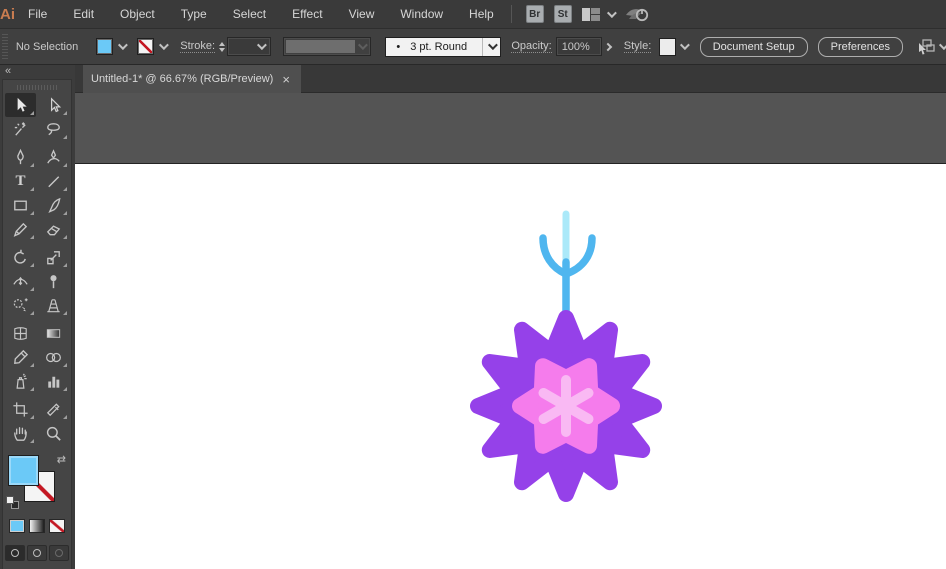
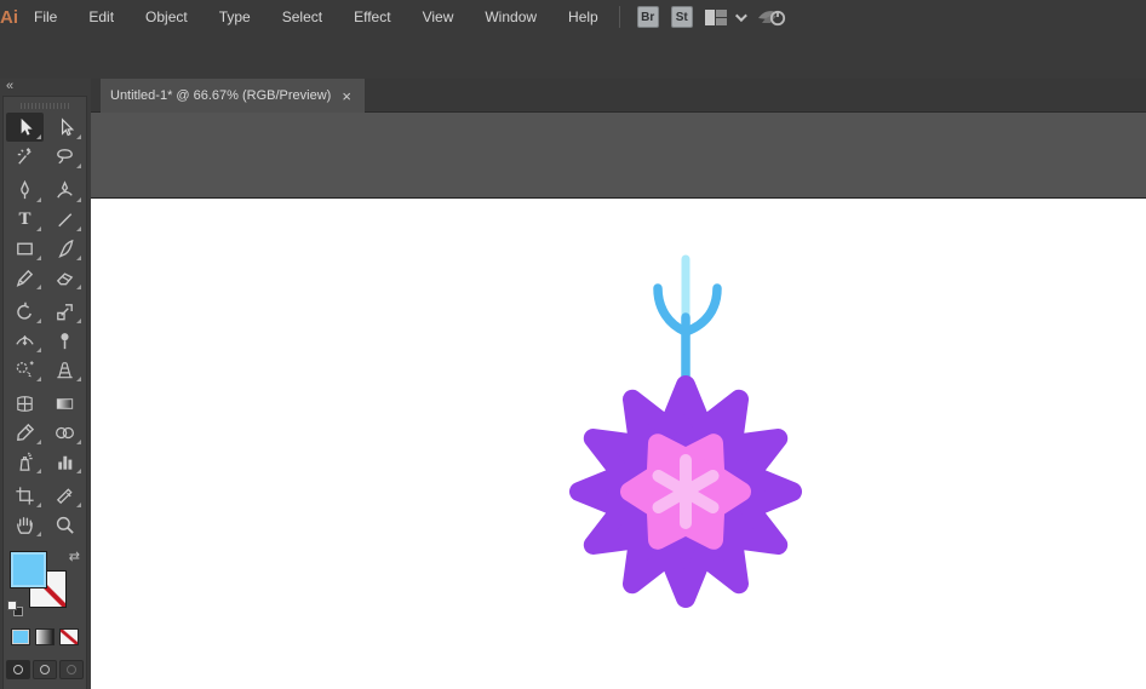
  Ai
  File
  Edit
  Object
  Type
  Select
  Effect
  View
  Window
  Help
  Br
  St
- No Selection
- Stroke:
- •
- 3 pt. Round
- Opacity:
- 100%
- Style:
- Document Setup
- Preferences
  «
  T
  ⇄
  Untitled-1* @ 66.67% (RGB/Preview)
  ×
